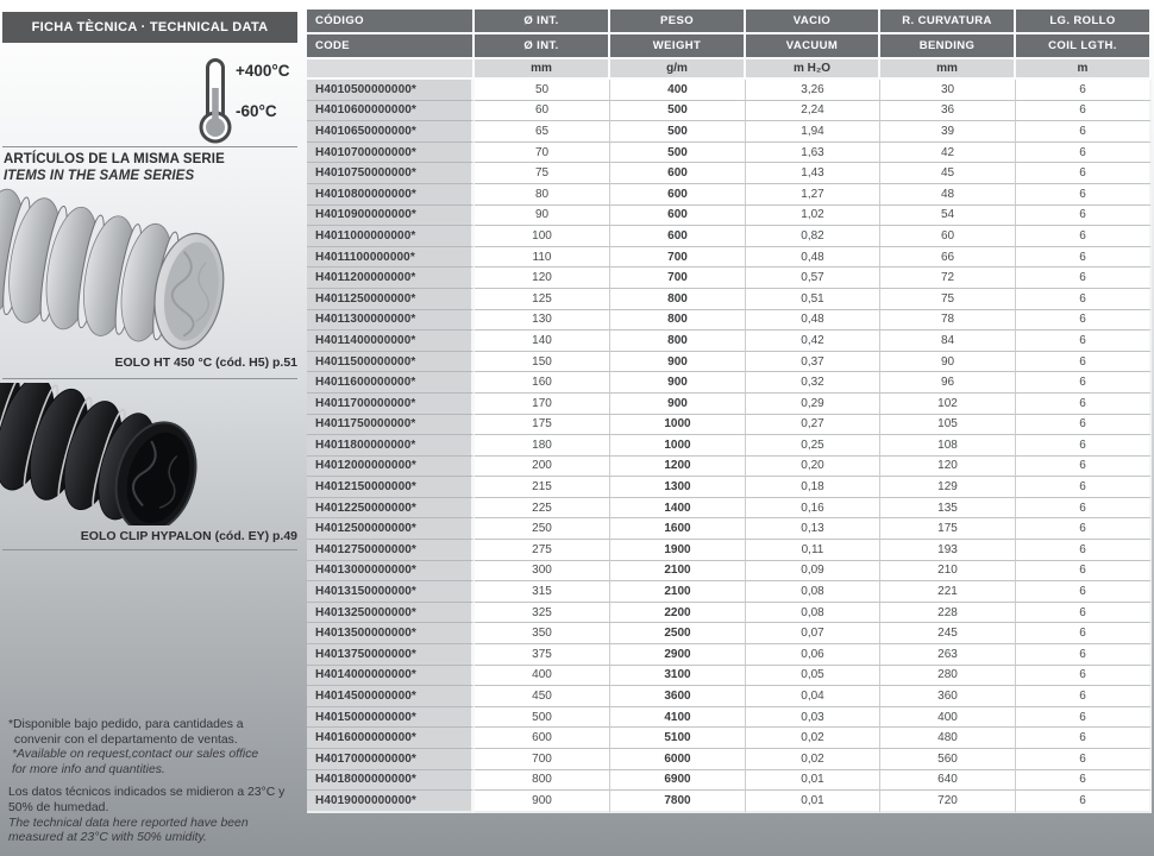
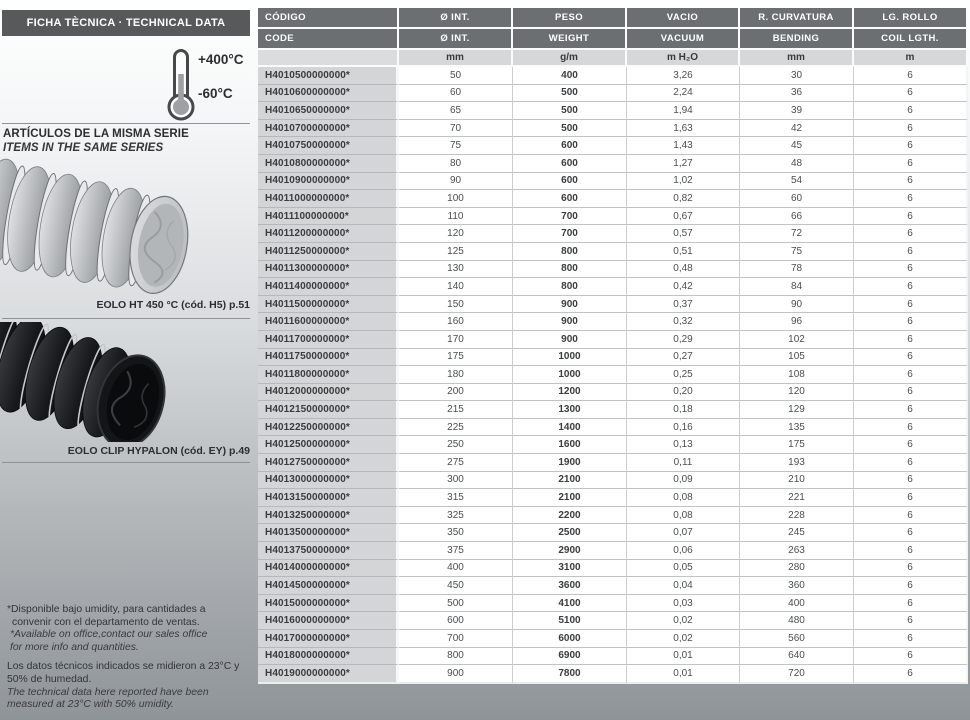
  FICHA TÈCNICA · TECHNICAL DATA
  +400°C
  -60°C
  ARTÍCULOS DE LA MISMA SERIE
  ITEMS IN THE SAME SERIES
  EOLO HT 450 °C (cód. H5) p.51
  EOLO CLIP HYPALON (cód. EY) p.49
- *Disponible bajo pedido, para cantidades a
+ *Disponible bajo umidity, para cantidades a
  convenir con el departamento de ventas.
- *Available on request,contact our sales office
+ *Available on office,contact our sales office
  for more info and quantities.
  Los datos técnicos indicados se midieron a 23°C y
  50% de humedad.
  The technical data here reported have been
  measured at 23°C with 50% umidity.
  CÓDIGO	Ø INT.	PESO	VACIO	R. CURVATURA	LG. ROLLO
  CODE	Ø INT.	WEIGHT	VACUUM	BENDING	COIL LGTH.
  	mm	g/m	m H₂O	mm	m
  H4010500000000*	50	400	3,26	30	6
  H4010600000000*	60	500	2,24	36	6
  H4010650000000*	65	500	1,94	39	6
  H4010700000000*	70	500	1,63	42	6
  H4010750000000*	75	600	1,43	45	6
  H4010800000000*	80	600	1,27	48	6
  H4010900000000*	90	600	1,02	54	6
  H4011000000000*	100	600	0,82	60	6
- H4011100000000*	110	700	0,48	66	6
+ H4011100000000*	110	700	0,67	66	6
  H4011200000000*	120	700	0,57	72	6
  H4011250000000*	125	800	0,51	75	6
  H4011300000000*	130	800	0,48	78	6
  H4011400000000*	140	800	0,42	84	6
  H4011500000000*	150	900	0,37	90	6
  H4011600000000*	160	900	0,32	96	6
  H4011700000000*	170	900	0,29	102	6
  H4011750000000*	175	1000	0,27	105	6
  H4011800000000*	180	1000	0,25	108	6
  H4012000000000*	200	1200	0,20	120	6
  H4012150000000*	215	1300	0,18	129	6
  H4012250000000*	225	1400	0,16	135	6
  H4012500000000*	250	1600	0,13	175	6
  H4012750000000*	275	1900	0,11	193	6
  H4013000000000*	300	2100	0,09	210	6
  H4013150000000*	315	2100	0,08	221	6
  H4013250000000*	325	2200	0,08	228	6
  H4013500000000*	350	2500	0,07	245	6
  H4013750000000*	375	2900	0,06	263	6
  H4014000000000*	400	3100	0,05	280	6
  H4014500000000*	450	3600	0,04	360	6
  H4015000000000*	500	4100	0,03	400	6
  H4016000000000*	600	5100	0,02	480	6
  H4017000000000*	700	6000	0,02	560	6
  H4018000000000*	800	6900	0,01	640	6
  H4019000000000*	900	7800	0,01	720	6
